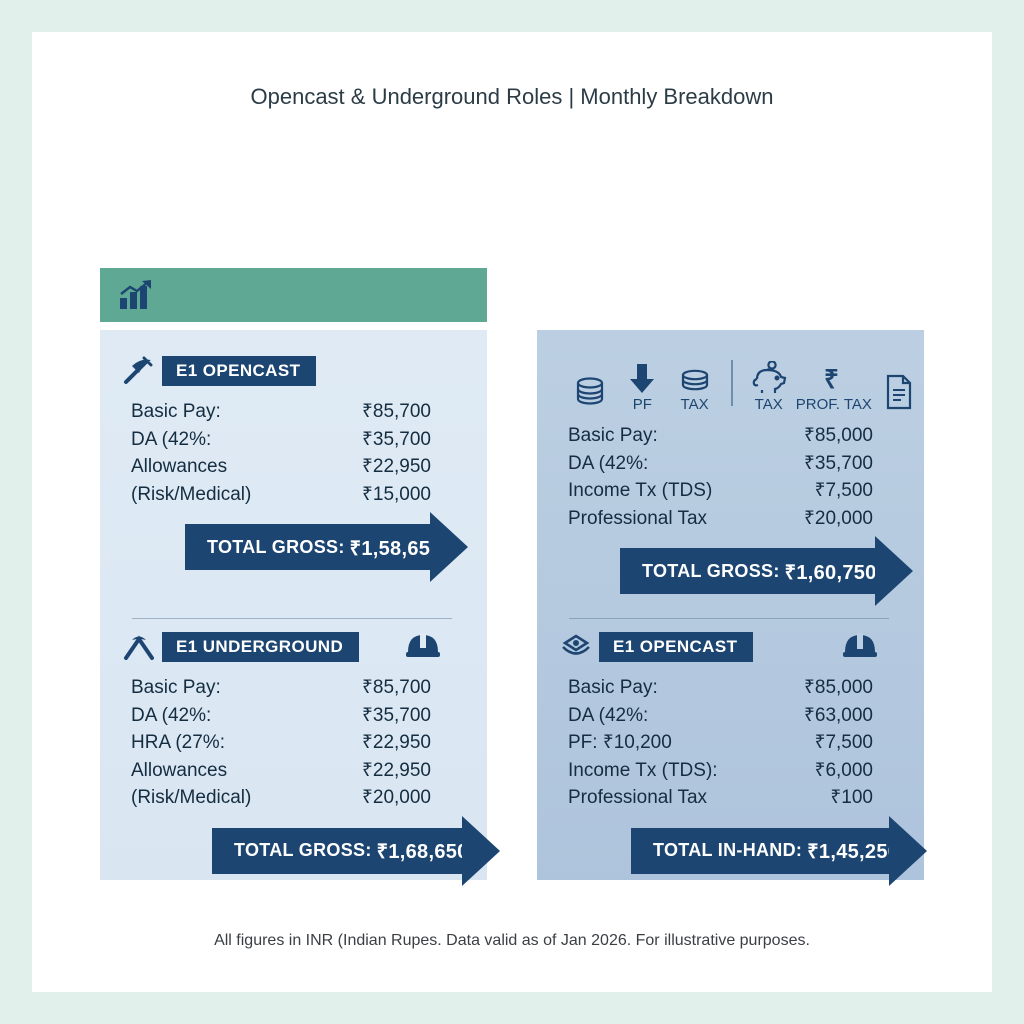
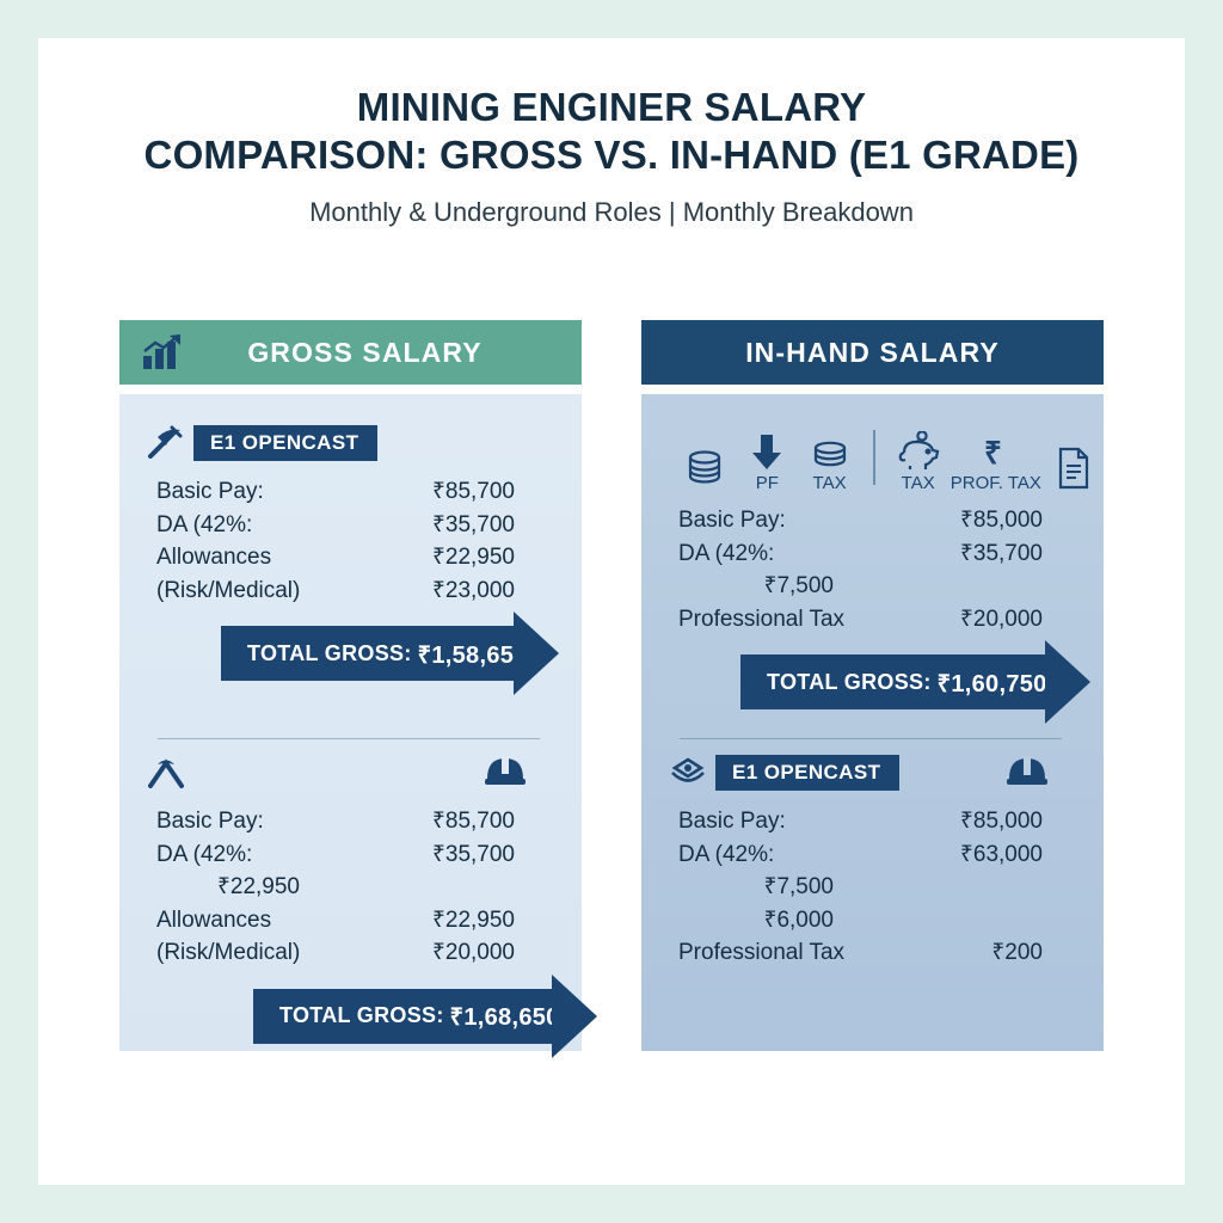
+ MINING ENGINER SALARY
+ COMPARISON: GROSS VS. IN-HAND (E1 GRADE)
- Opencast & Underground Roles | Monthly Breakdown
+ Monthly & Underground Roles | Monthly Breakdown
+ GROSS SALARY
+ IN-HAND SALARY
  E1 OPENCAST
  Basic Pay:
  ₹85,700
  DA (42%:
  ₹35,700
  Allowances
  ₹22,950
  (Risk/Medical)
- ₹15,000
+ ₹23,000
  TOTAL GROSS:
  ₹1,58,650
- E1 UNDERGROUND
  Basic Pay:
  ₹85,700
  DA (42%:
  ₹35,700
- HRA (27%:
  ₹22,950
  Allowances
  ₹22,950
  (Risk/Medical)
  ₹20,000
  TOTAL GROSS:
  ₹1,68,650
  PF
  TAX
  TAX
  ₹
  PROF. TAX
  Basic Pay:
  ₹85,000
  DA (42%:
  ₹35,700
- Income Tx (TDS)
  ₹7,500
  Professional Tax
  ₹20,000
  TOTAL GROSS:
  ₹1,60,750
  E1 OPENCAST
  Basic Pay:
  ₹85,000
  DA (42%:
  ₹63,000
- PF: ₹10,200
  ₹7,500
- Income Tx (TDS):
  ₹6,000
  Professional Tax
- ₹100
+ ₹200
- TOTAL IN-HAND:
- ₹1,45,250
- All figures in INR (Indian Rupes. Data valid as of Jan 2026. For illustrative purposes.
